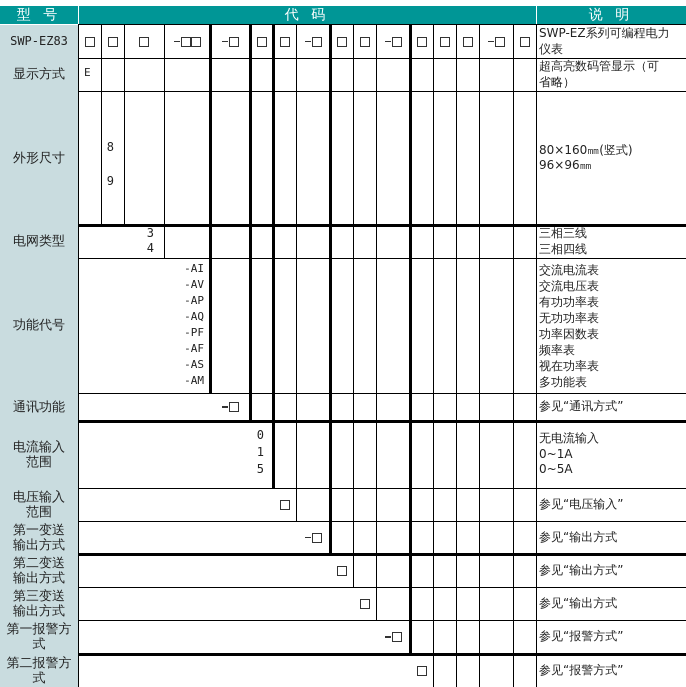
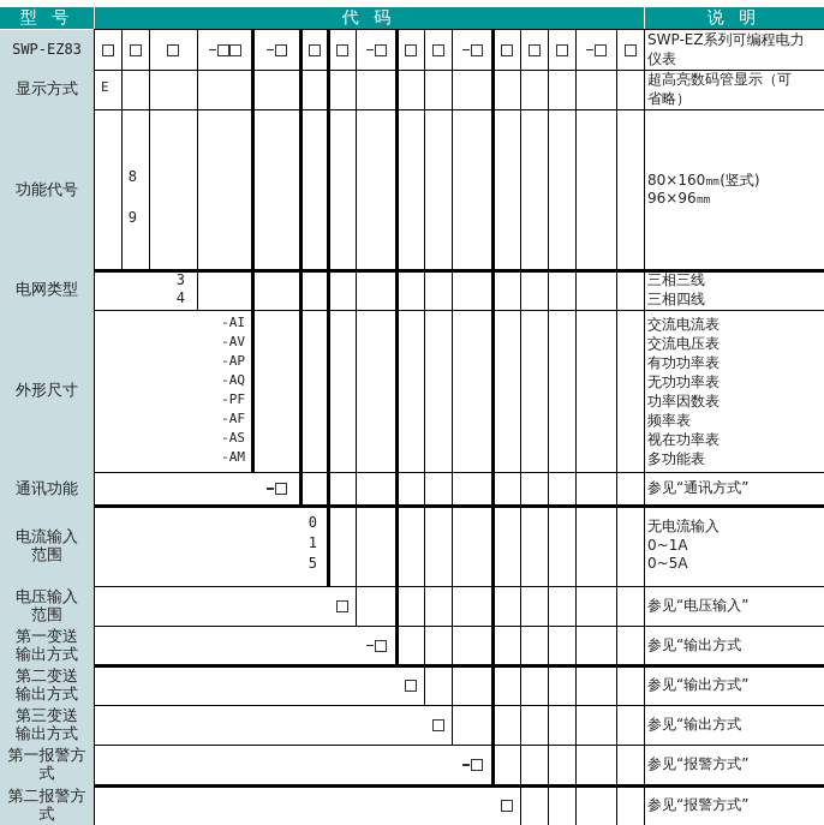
  型 号
  代 码
  说 明
  SWP-EZ83
  显示方式
- 外形尺寸
+ 功能代号
  电网类型
- 功能代号
+ 外形尺寸
  通讯功能
  电流输入
  范围
  电压输入
  范围
  第一变送
  输出方式
  第二变送
  输出方式
  第三变送
  输出方式
  第一报警方
  式
  第二报警方
  式
  SWP-EZ系列可编程电力
  仪表
  超高亮数码管显示（可
  省略）
  80×160㎜(竖式)
  96×96㎜
  三相三线
  三相四线
  交流电流表
  交流电压表
  有功功率表
  无功功率表
  功率因数表
  频率表
  视在功率表
  多功能表
  参见“通讯方式”
  无电流输入
  0~1A
  0~5A
  参见“电压输入”
  参见“输出方式
  参见“输出方式”
  参见“输出方式
  参见“报警方式”
  参见“报警方式”
  E
  8
  9
  3
  4
  -AI
  -AV
  -AP
  -AQ
  -PF
  -AF
  -AS
  -AM
  0
  1
  5
